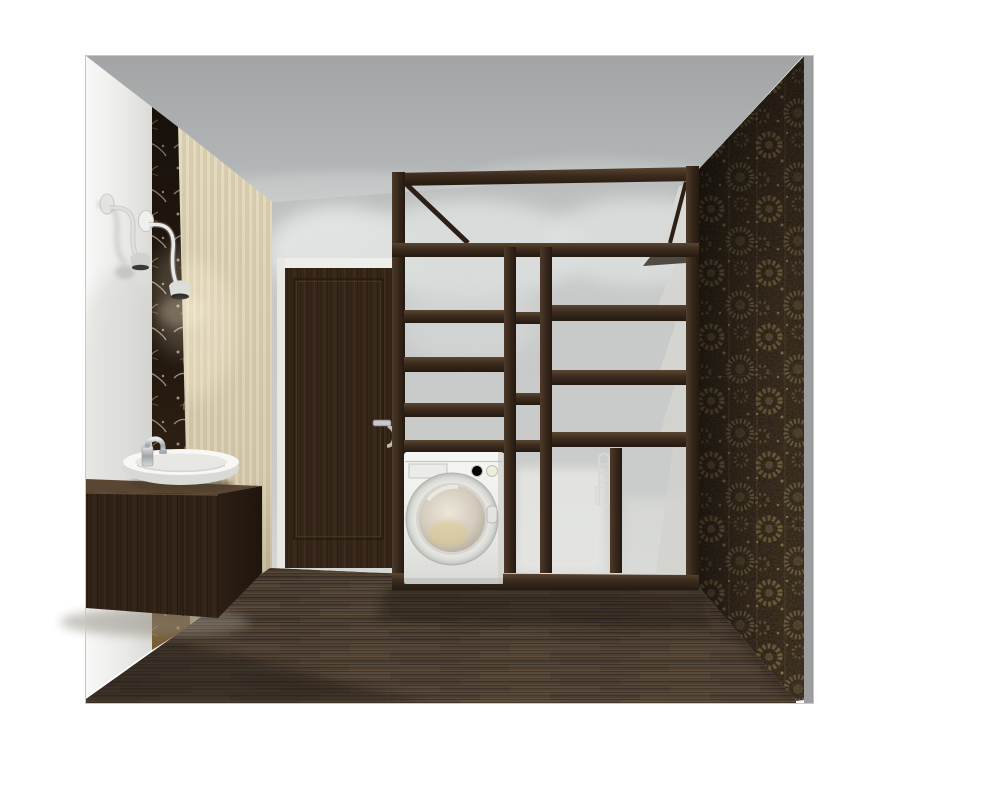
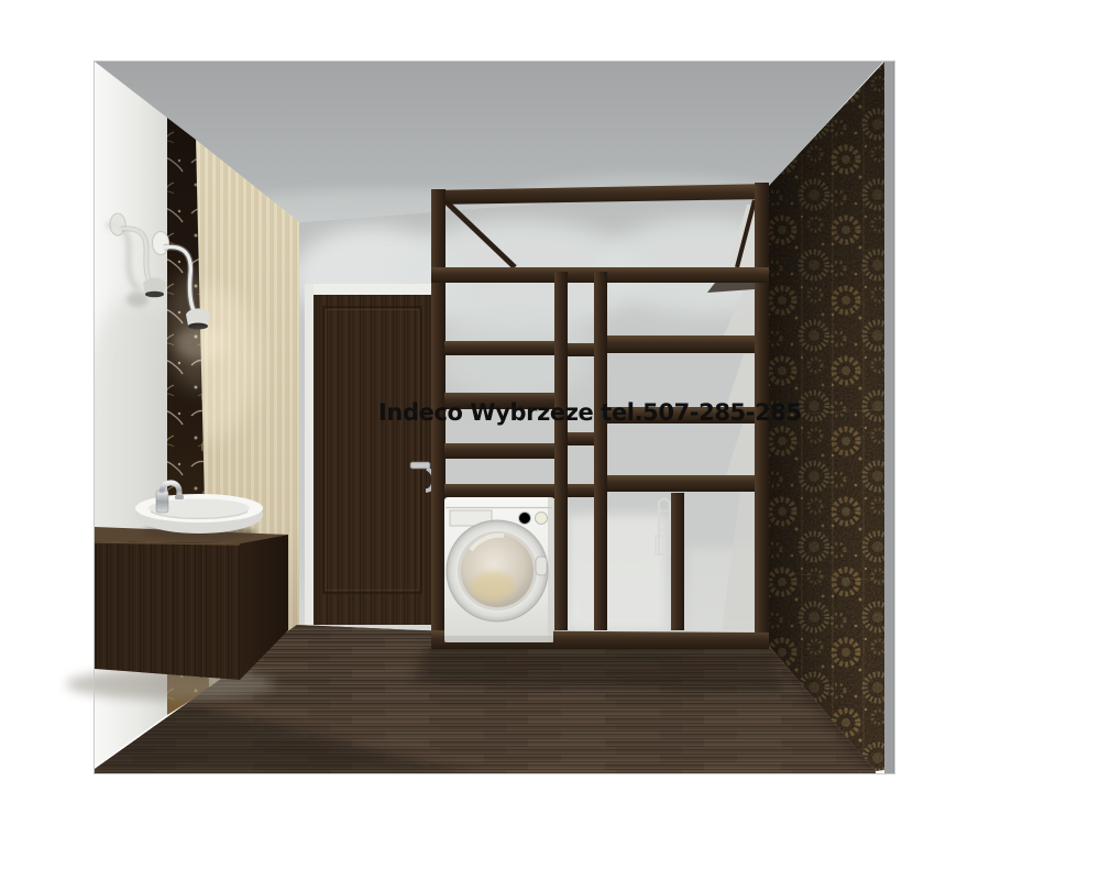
+ Indeco Wybrzeze tel.507-285-285
